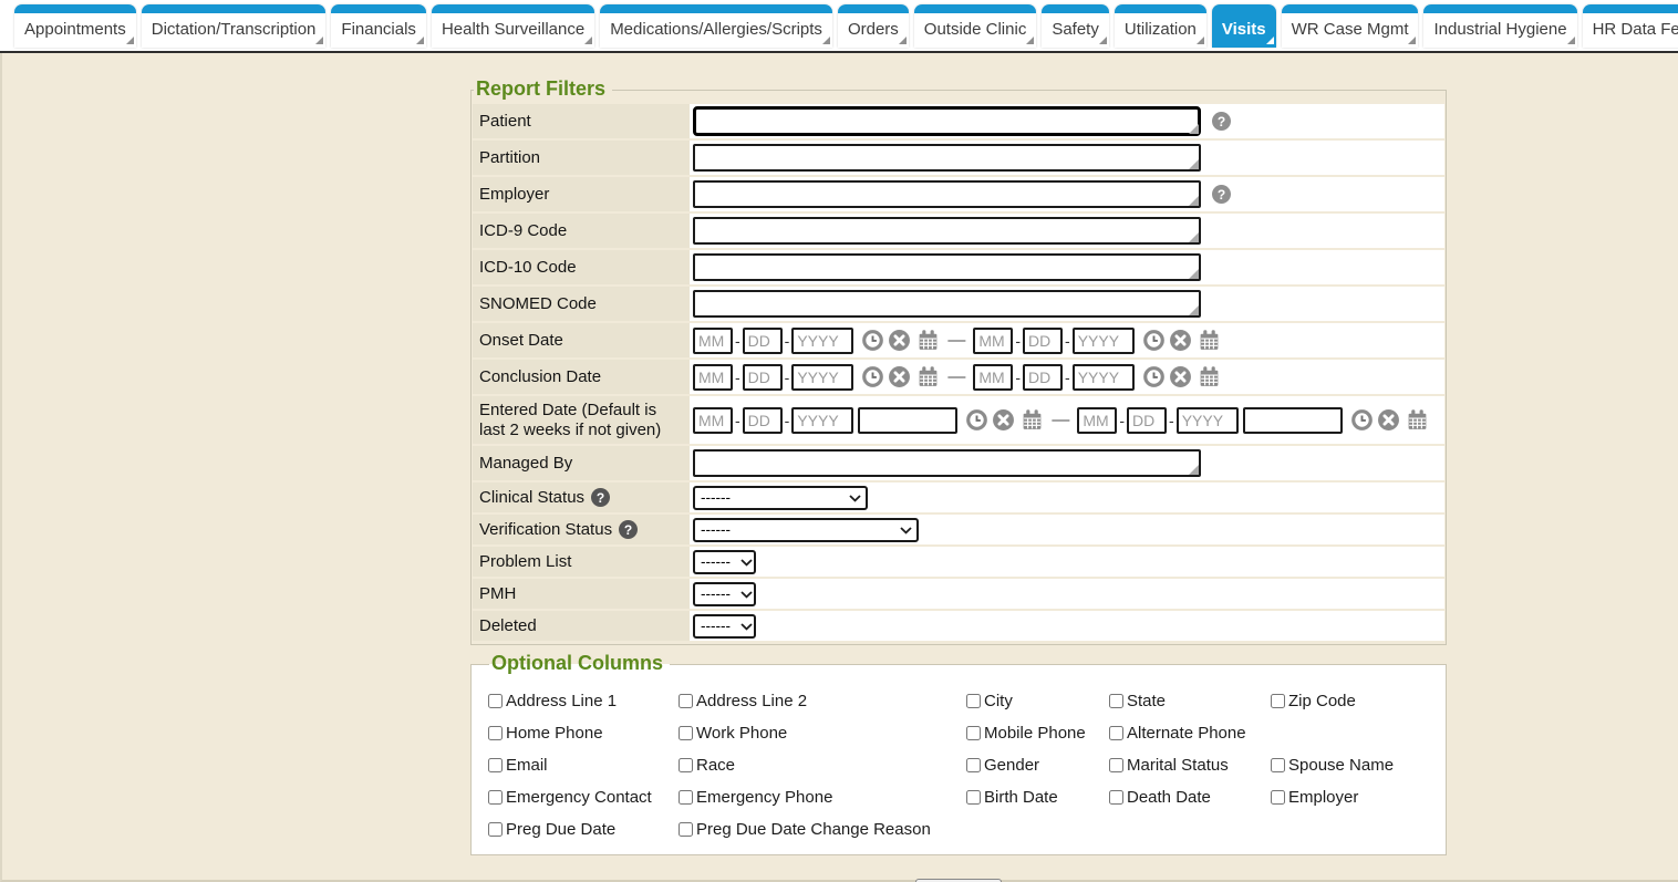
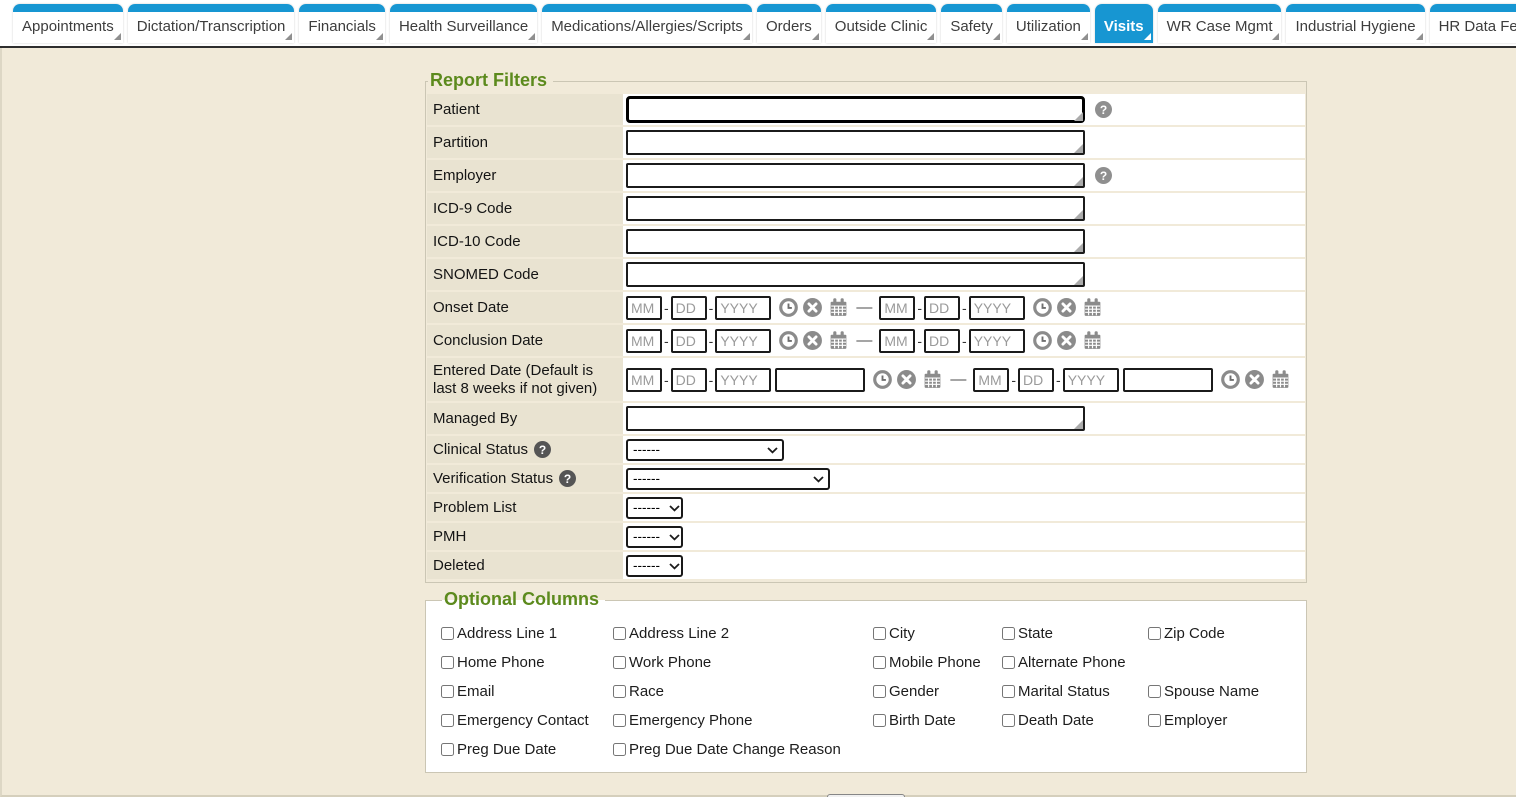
  Appointments
  Dictation/Transcription
  Financials
  Health Surveillance
  Medications/Allergies/Scripts
  Orders
  Outside Clinic
  Safety
  Utilization
  Visits
  WR Case Mgmt
  Industrial Hygiene
  HR Data Fe
  Report Filters
  Patient
  ?
  Partition
  Employer
  ?
  ICD-9 Code
  ICD-10 Code
  SNOMED Code
  Onset Date
  MM
  -
  DD
  -
  YYYY
  —
  MM
  -
  DD
  -
  YYYY
  Conclusion Date
  MM
  -
  DD
  -
  YYYY
  —
  MM
  -
  DD
  -
  YYYY
- Entered Date (Default is last 2 weeks if not given)
+ Entered Date (Default is last 8 weeks if not given)
  MM
  -
  DD
  -
  YYYY
  —
  MM
  -
  DD
  -
  YYYY
  Managed By
  Clinical Status
  ?
  ------
  Verification Status
  ?
  ------
  Problem List
  ------
  PMH
  ------
  Deleted
  ------
  Optional Columns
  Address Line 1
  Address Line 2
  City
  State
  Zip Code
  Home Phone
  Work Phone
  Mobile Phone
  Alternate Phone
  Email
  Race
  Gender
  Marital Status
  Spouse Name
  Emergency Contact
  Emergency Phone
  Birth Date
  Death Date
  Employer
  Preg Due Date
  Preg Due Date Change Reason
